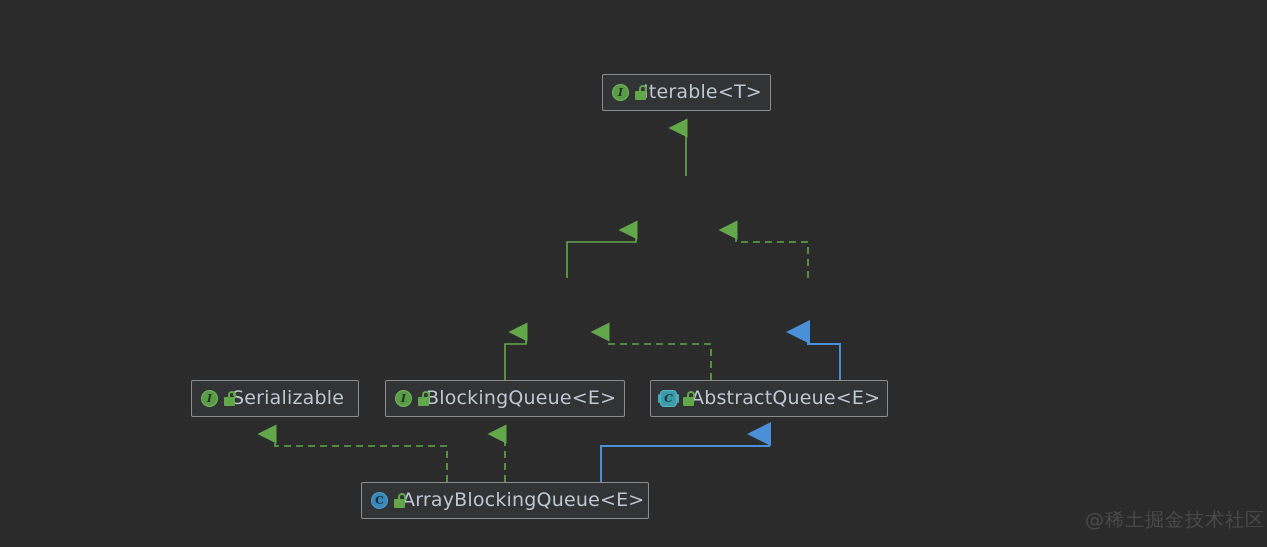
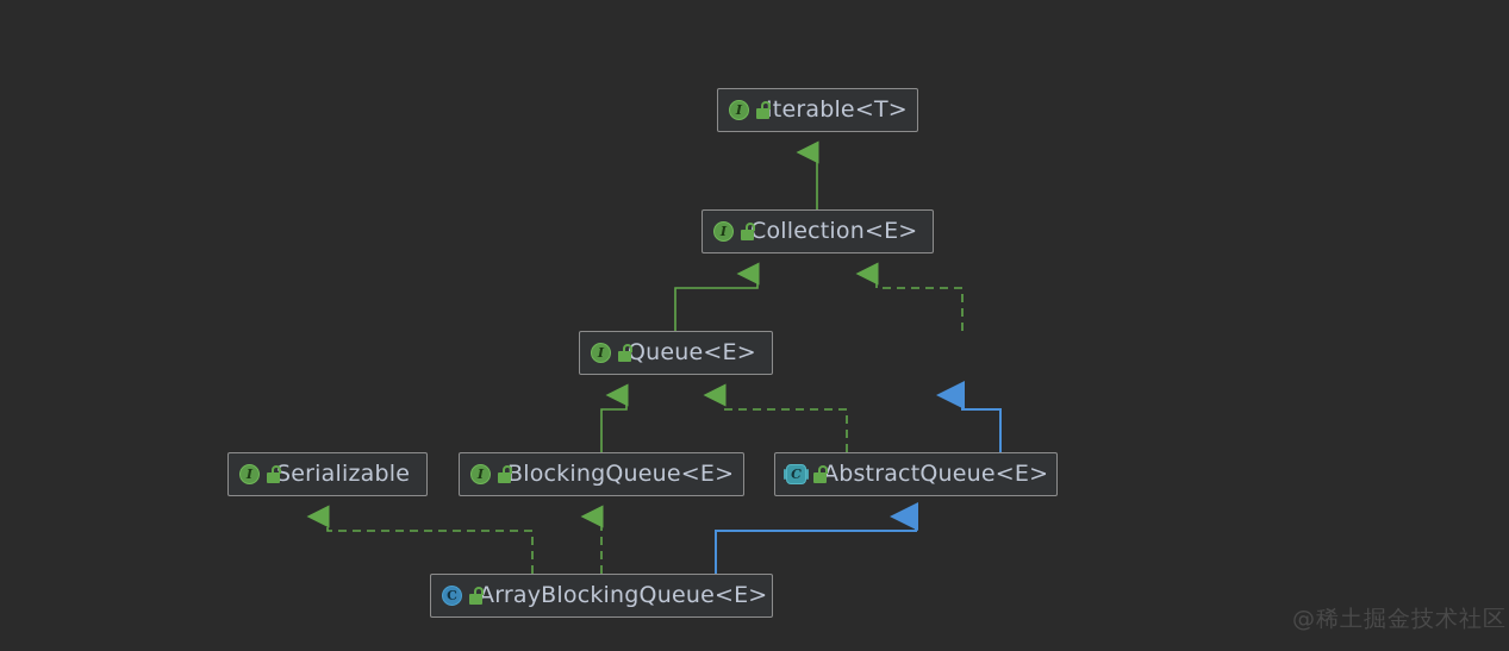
  terable<T>
+ Collection<E>
+ Queue<E>
  Serializable
  BlockingQueue<E>
  AbstractQueue<E>
  ArrayBlockingQueue<E>
  @稀土掘金技术社区
